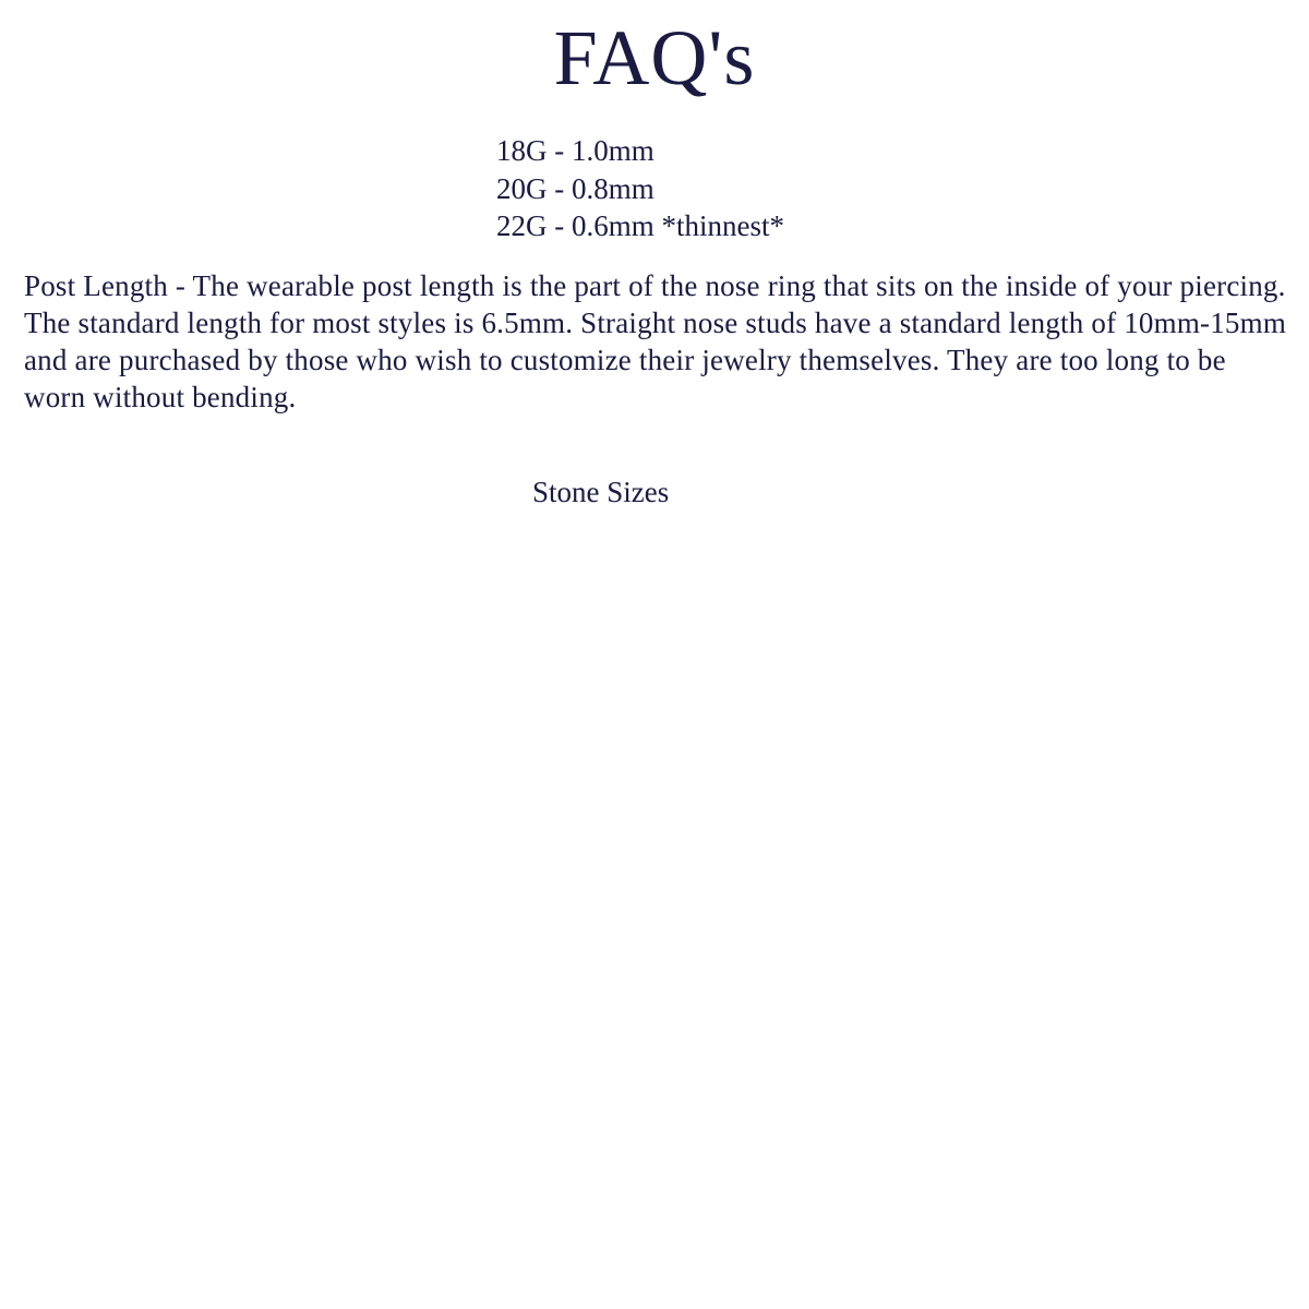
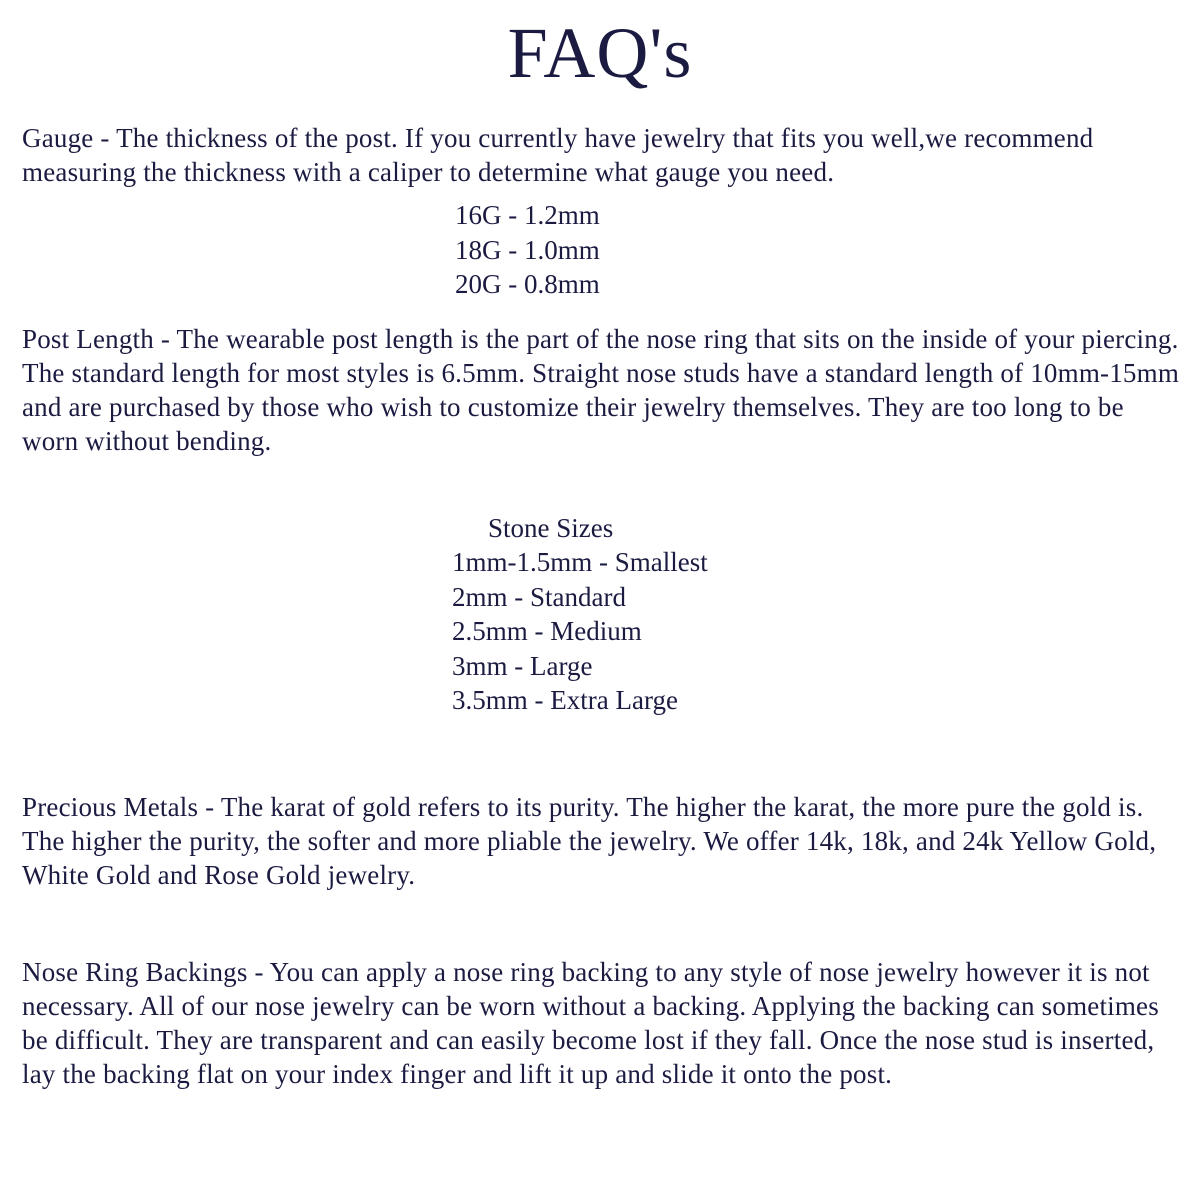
  FAQ's
+ Gauge - The thickness of the post. If you currently have jewelry that fits you well,we recommend measuring the thickness with a caliper to determine what gauge you need.
+ 16G - 1.2mm
  18G - 1.0mm
  20G - 0.8mm
- 22G - 0.6mm *thinnest*
  Post Length - The wearable post length is the part of the nose ring that sits on the inside of your piercing. The standard length for most styles is 6.5mm. Straight nose studs have a standard length of 10mm-15mm and are purchased by those who wish to customize their jewelry themselves. They are too long to be worn without bending.
  Stone Sizes
+ 1mm-1.5mm - Smallest
+ 2mm - Standard
+ 2.5mm - Medium
+ 3mm - Large
+ 3.5mm - Extra Large
+ Precious Metals - The karat of gold refers to its purity. The higher the karat, the more pure the gold is. The higher the purity, the softer and more pliable the jewelry. We offer 14k, 18k, and 24k Yellow Gold, White Gold and Rose Gold jewelry.
+ Nose Ring Backings - You can apply a nose ring backing to any style of nose jewelry however it is not necessary. All of our nose jewelry can be worn without a backing. Applying the backing can sometimes be difficult. They are transparent and can easily become lost if they fall. Once the nose stud is inserted, lay the backing flat on your index finger and lift it up and slide it onto the post.
